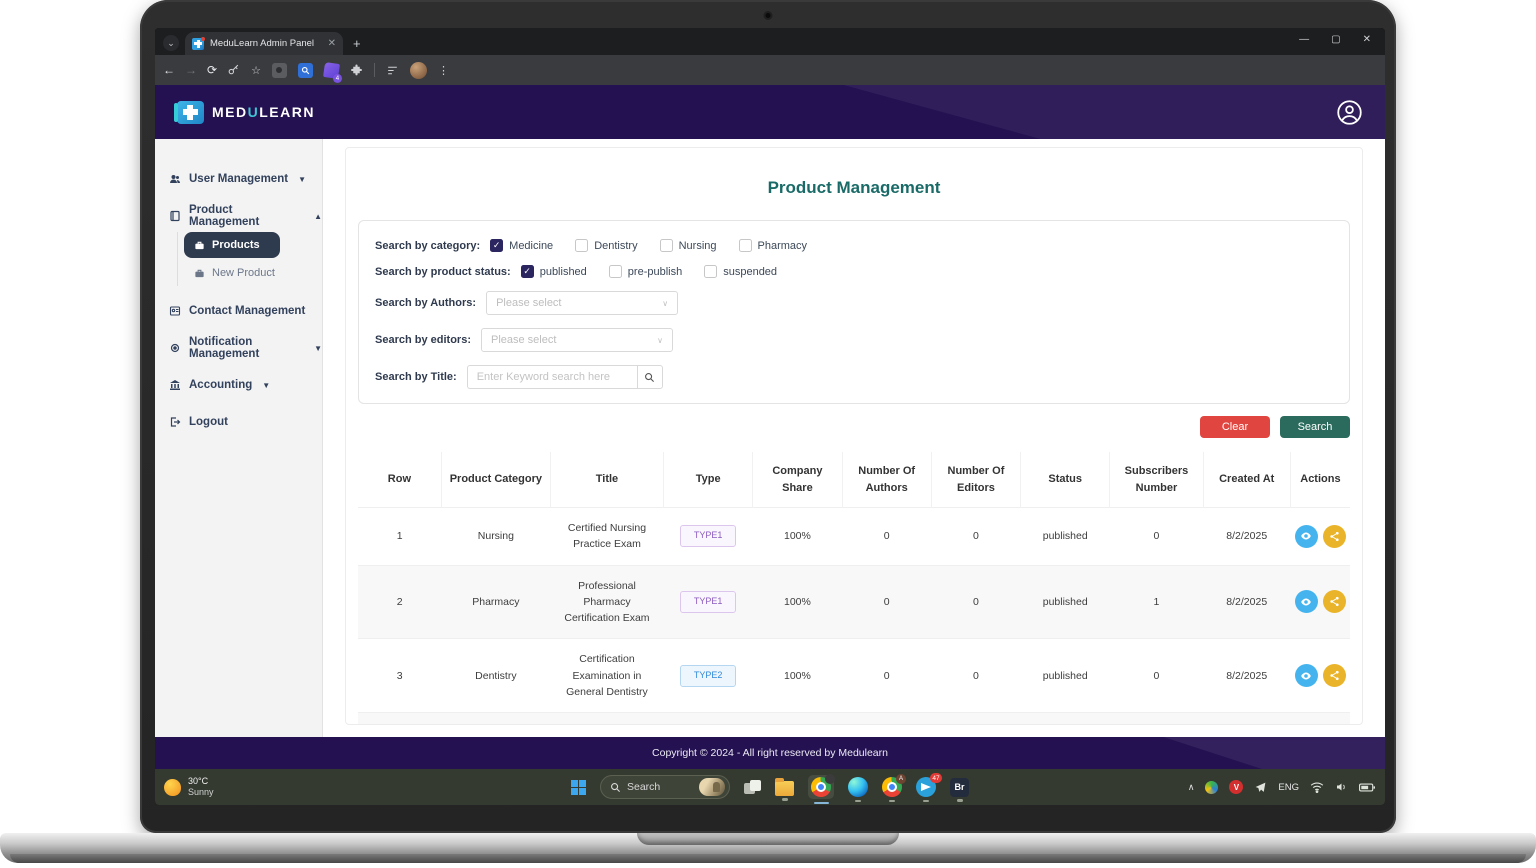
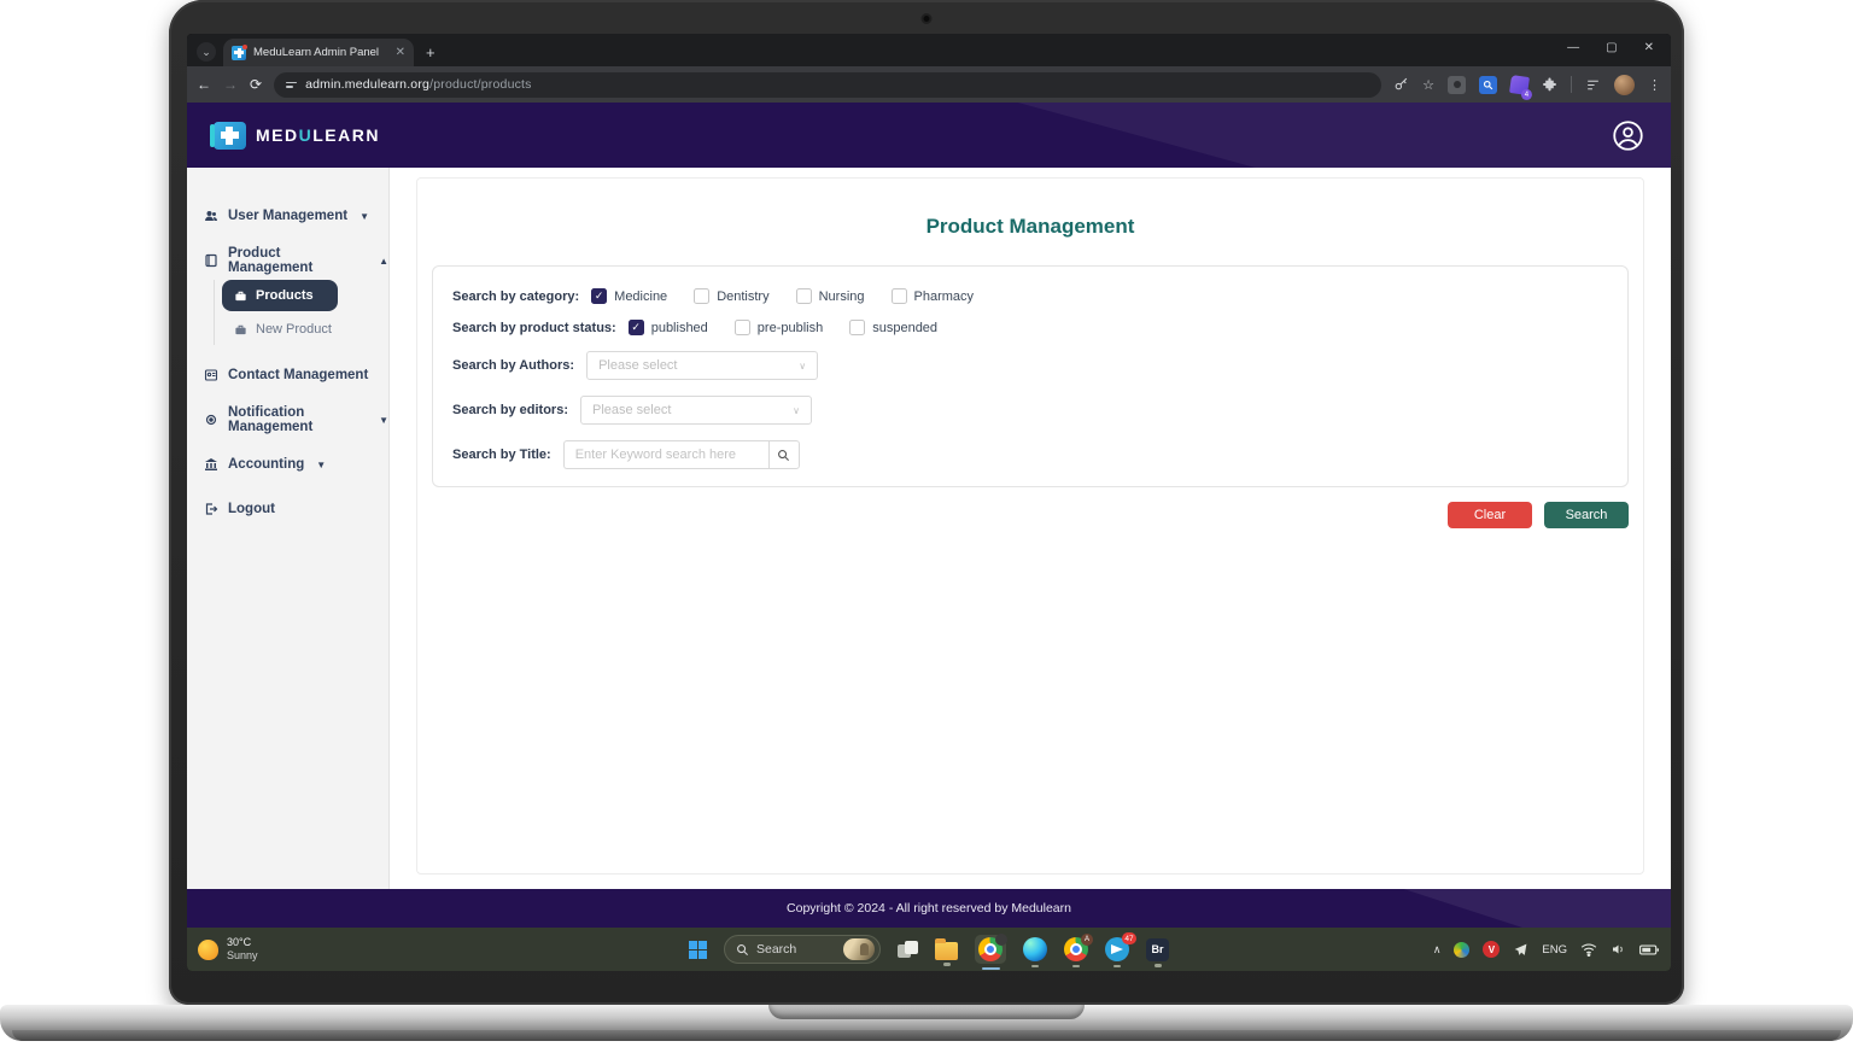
  ⌄
  MeduLearn Admin Panel
  ✕
  +
  —
  ▢
  ✕
  ←
  →
  ⟳
+ admin.medulearn.org/product/products
  ☆
  ⋮
  MEDULEARN
  User Management
  ▼
  Product Management
  ▲
  Products
  New Product
  Contact Management
  Notification Management
  ▼
  Accounting
  ▼
  Logout
  Product Management
  Search by category:
  ✓
  Medicine
  Dentistry
  Nursing
  Pharmacy
  Search by product status:
  ✓
  published
  pre-publish
  suspended
  Search by Authors:
  Please select
  ∨
  Search by editors:
  Please select
  ∨
  Search by Title:
  Enter Keyword search here
  Clear
  Search
- Row	Product Category	Title	Type	Company Share	Number Of Authors	Number Of Editors	Status	Subscribers Number	Created At	Actions
- 1	Nursing	Certified Nursing Practice Exam	TYPE1	100%	0	0	published	0	8/2/2025
- 2	Pharmacy	Professional Pharmacy Certification Exam	TYPE1	100%	0	0	published	1	8/2/2025
- 3	Dentistry	Certification Examination in General Dentistry	TYPE2	100%	0	0	published	0	8/2/2025
  Copyright © 2024 - All right reserved by Medulearn
  30°C
  Sunny
  Search
  Br
  ∧
  V
  ENG
